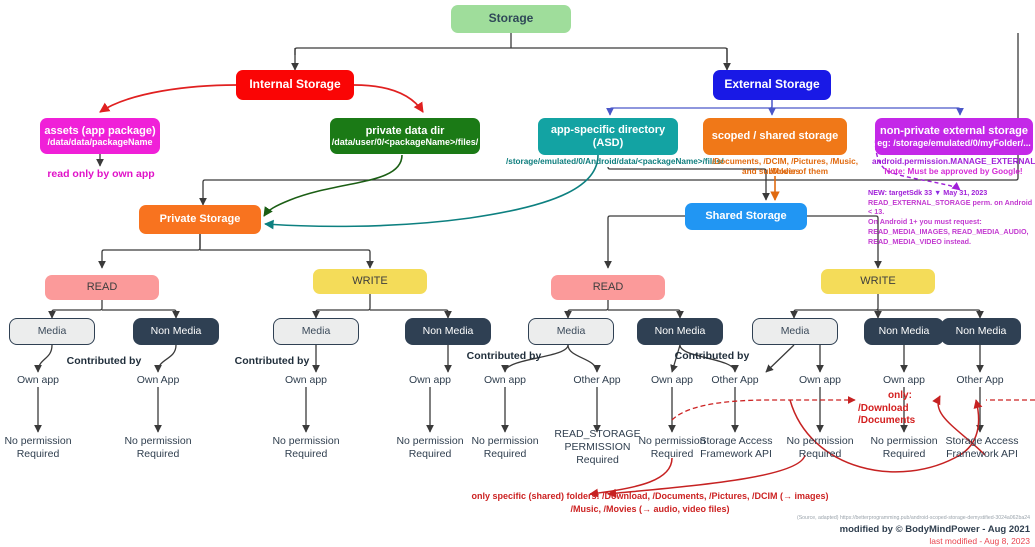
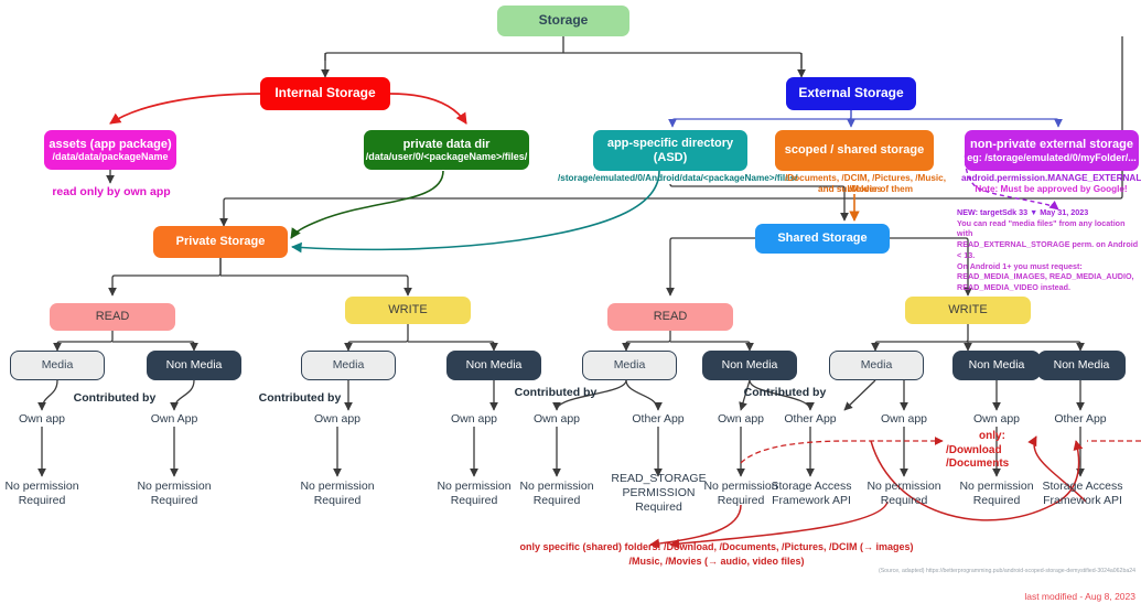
  Storage
  Internal Storage
  External Storage
  assets (app package)
  /data/data/packageName
  read only by own app
  private data dir
  /data/user/0/<packageName>/files/
  app-specific directory
  (ASD)
  /storage/emulated/0/Android/data/<packageName>/fil
  scoped / shared storage
  /Documents, /DCIM, /Pictures, /Music, /Movies
  and subfolder of them
  non-private external storage
  eg: /storage/emulated/0/myFolder/...
  android.permission.MANAGE_EXTERNAL
  Note: Must be approved by Google!
  NEW: targetSdk 33 ▼ May 31, 2023
+ You can read "media files" from any location with
  READ_EXTERNAL_STORAGE perm. on Android < 13.
  On Android 1+ you must request:
  READ_MEDIA_IMAGES, READ_MEDIA_AUDIO,
  READ_MEDIA_VIDEO instead.
  Private Storage
  Shared Storage
  READ
  WRITE
  READ
  WRITE
  Media
  Non Media
  Media
  Non Media
  Media
  Non Media
  Media
  Non Media
  Non Media
  Contributed by
  Contributed by
  Contributed by
  Contributed by
  Own app
  Own App
  Own app
  Own app
  Own app
  Other App
  Own app
  Other App
  Own app
  Own app
  Other App
  No permission
  Required
  No permission
  Required
  No permission
  Required
  No permission
  Required
  No permission
  Required
  READ_STORAGE
  PERMISSION
  Required
  No permission
  Required
  Storage Access
  Framework API
  No permission
  Required
  No permission
  Required
  Storage Access
  Framework API
  only:
  /Download
  /Documents
  only specific (shared) folders: /Download, /Documents, /Pictures, /DCIM (→ images)
  /Music, /Movies (→ audio, video files)
- modified by © BodyMindPower - Aug 2021
  last modified - Aug 8, 2023
